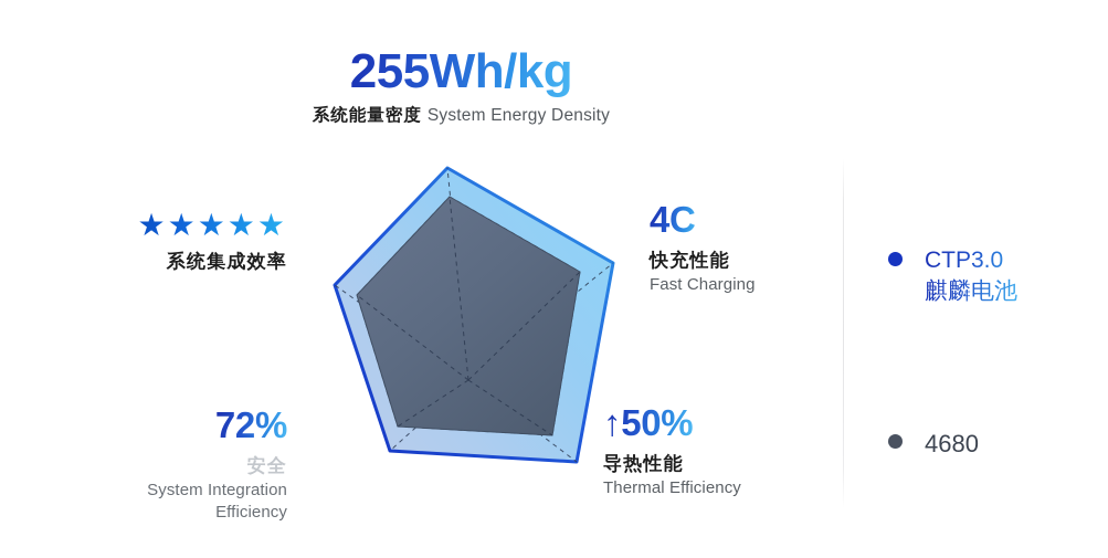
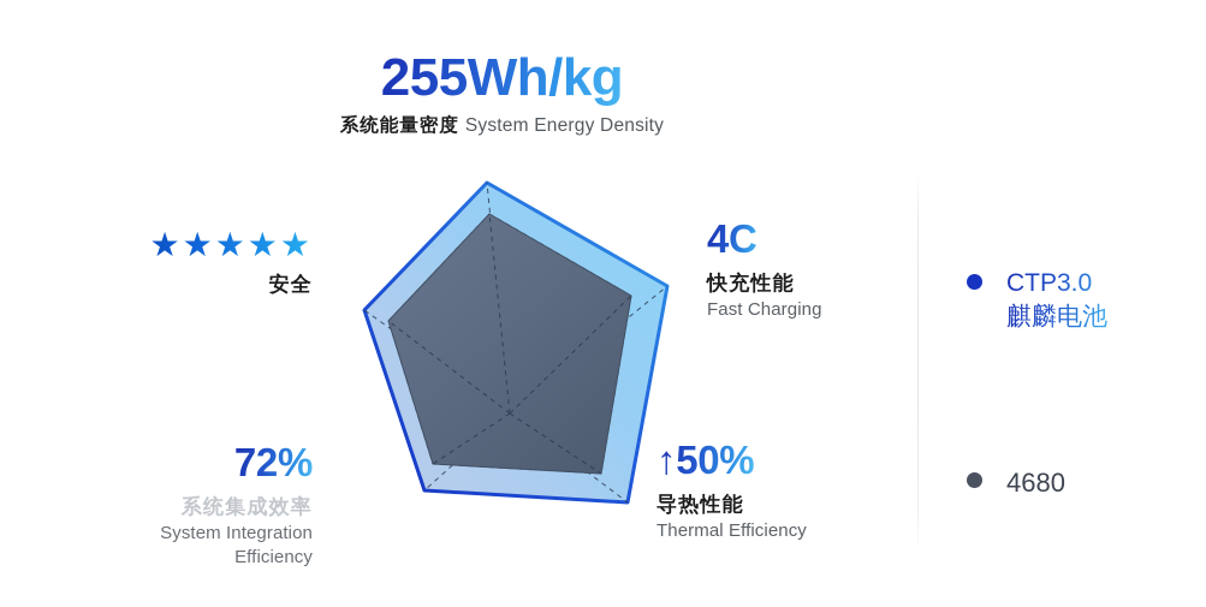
  255Wh/kg
  系统能量密度 System Energy Density
  ★★★★★
- 系统集成效率
+ 安全
  4C
  快充性能
  Fast Charging
  72%
- 安全
+ 系统集成效率
  System Integration
  Efficiency
  ↑50%
  导热性能
  Thermal Efficiency
  CTP3.0
  麒麟电池
  4680
